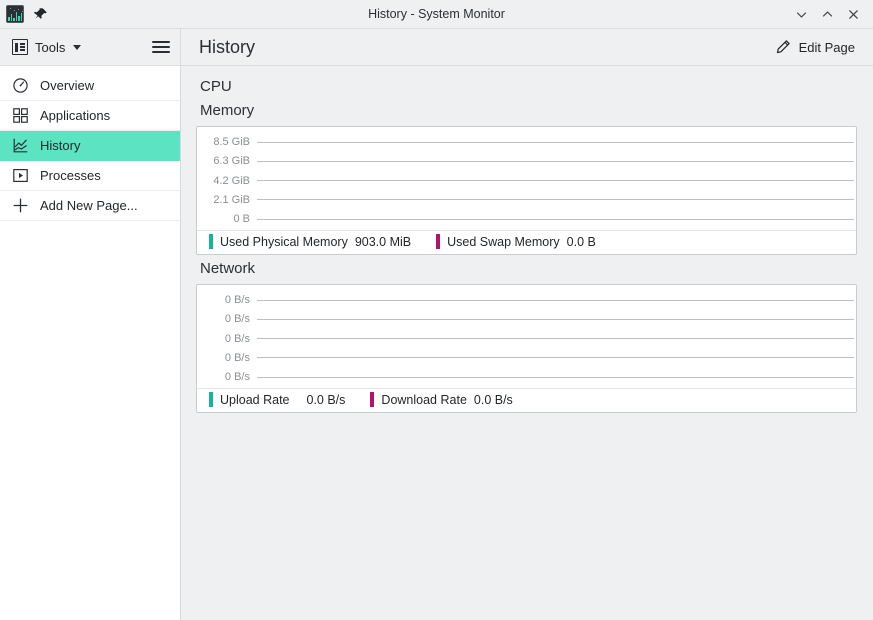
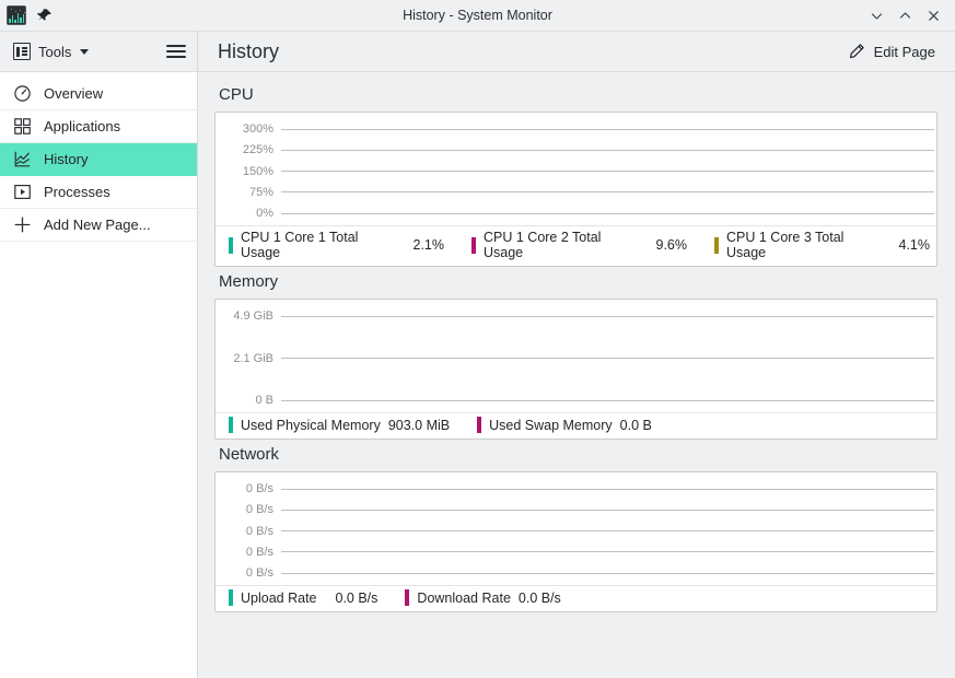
  History - System Monitor
  Tools
  Overview
  Applications
  History
  Processes
  Add New Page...
  History
  Edit Page
  CPU
+ 300%
+ 225%
+ 150%
+ 75%
+ 0%
+ CPU 1 Core 1 Total Usage
+ 2.1%
+ CPU 1 Core 2 Total Usage
+ 9.6%
+ CPU 1 Core 3 Total Usage
+ 4.1%
  Memory
- 8.5 GiB
- 6.3 GiB
+ 4.9 GiB
- 4.2 GiB
  2.1 GiB
  0 B
  Used Physical Memory
  903.0 MiB
  Used Swap Memory
  0.0 B
  Network
  0 B/s
  0 B/s
  0 B/s
  0 B/s
  0 B/s
  Upload Rate
  0.0 B/s
  Download Rate
  0.0 B/s
